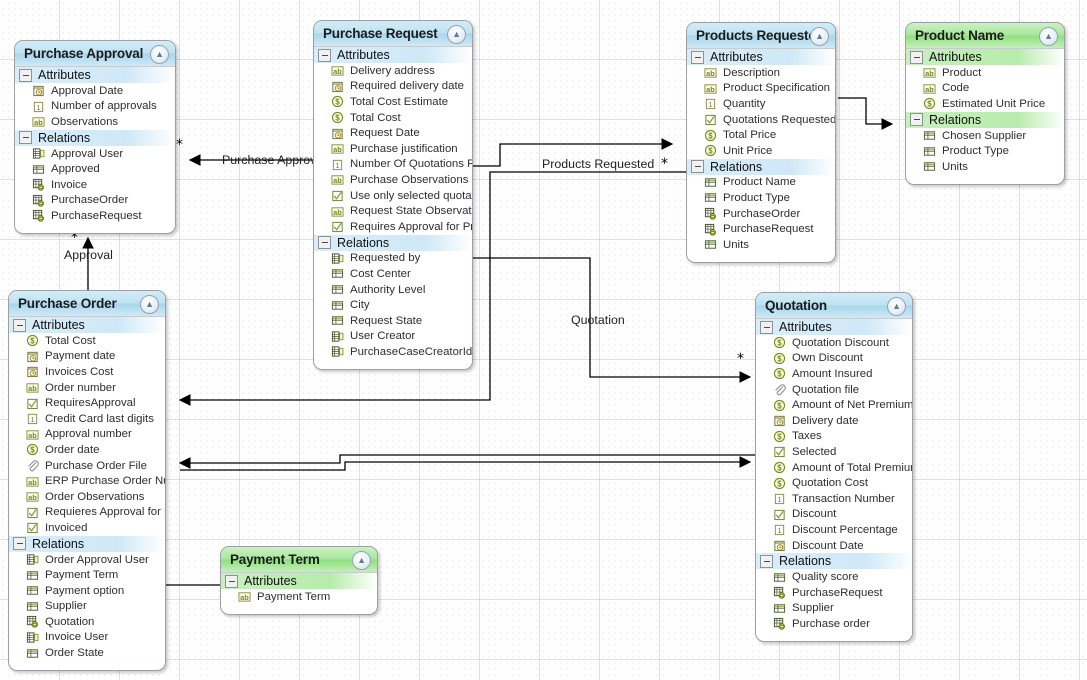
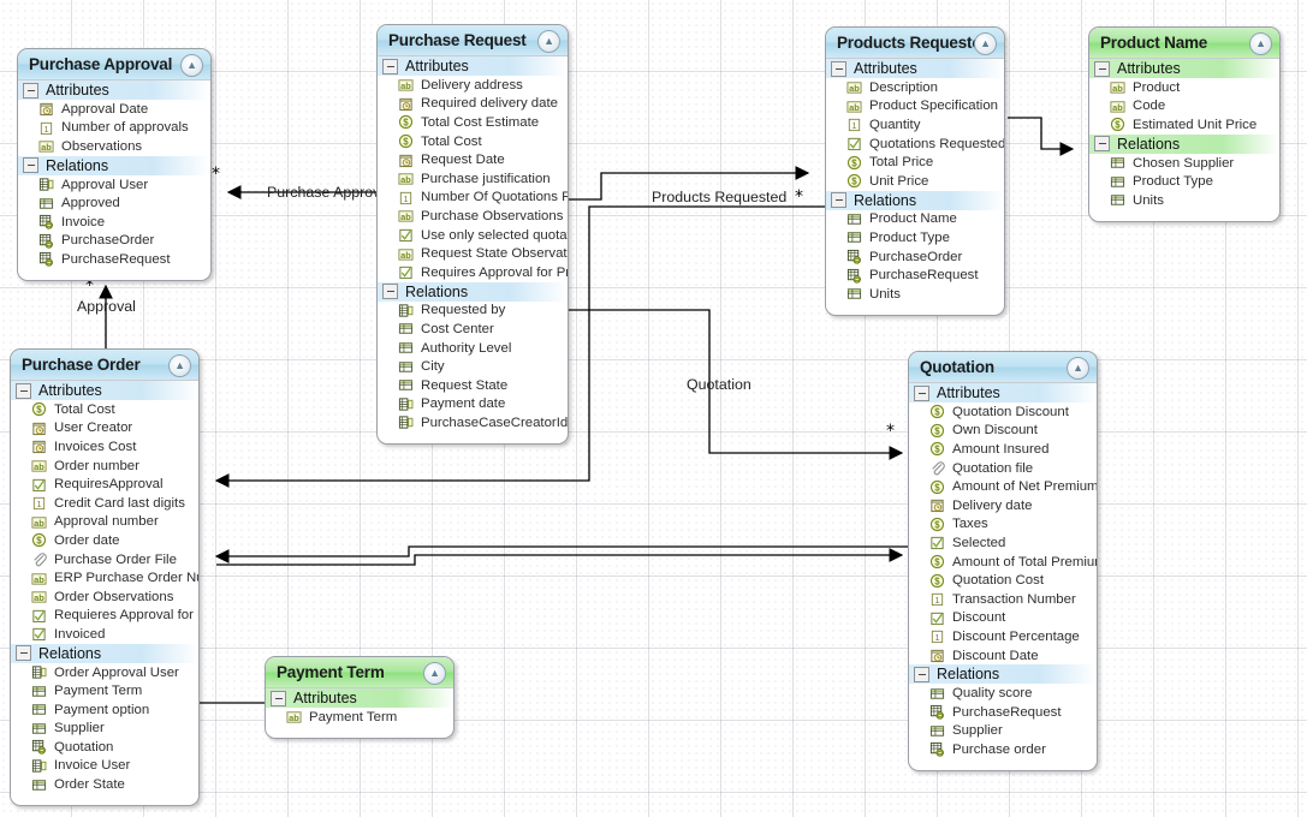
  Purchase Appro
  *
  Approval
  *
  Products Requested
  *
  Quotation
  *
  Purchase Approval
  ▲
  Attributes
  Approval Date
  1
  Number of approvals
  ab
  Observations
  Relations
  Approval User
  Approved
  Invoice
  PurchaseOrder
  PurchaseRequest
  Purchase Request
  ▲
  Attributes
  ab
  Delivery address
  Required delivery date
  $
  Total Cost Estimate
  $
  Total Cost
  Request Date
  ab
  Purchase justification
  1
  Number Of Quotations R
  ab
  Purchase Observations
  Use only selected quota
  ab
  Request State Observat
  Requires Approval for P
  Relations
  Requested by
  Cost Center
  Authority Level
  City
  Request State
- User Creator
+ Payment date
  PurchaseCaseCreatorId
  ▲
  Attributes
  ab
  Description
  ab
  Product Specification
  1
  Quantity
  Quotations Requested
  $
  Total Price
  $
  Unit Price
  Relations
  Product Name
  Product Type
  PurchaseOrder
  PurchaseRequest
  Units
  Product Name
  ▲
  Attributes
  ab
  Product
  ab
  Code
  $
  Estimated Unit Price
  Relations
  Chosen Supplier
  Product Type
  Units
  Purchase Order
  ▲
  Attributes
  $
  Total Cost
- Payment date
+ User Creator
  Invoices Cost
  ab
  Order number
  RequiresApproval
  1
  Credit Card last digits
  ab
  Approval number
  $
  Order date
  Purchase Order File
  ab
  ERP Purchase Order N
  ab
  Order Observations
  Requieres Approval for
  Invoiced
  Relations
  Order Approval User
  Payment Term
  Payment option
  Supplier
  Quotation
  Invoice User
  Order State
  Quotation
  ▲
  Attributes
  $
  Quotation Discount
  $
  Own Discount
  $
  Amount Insured
  Quotation file
  $
  Amount of Net Premium
  Delivery date
  $
  Taxes
  Selected
  $
  Amount of Total Premiu
  $
  Quotation Cost
  1
  Transaction Number
  Discount
  1
  Discount Percentage
  Discount Date
  Relations
  Quality score
  PurchaseRequest
  Supplier
  Purchase order
  Payment Term
  ▲
  Attributes
  ab
  Payment Term
